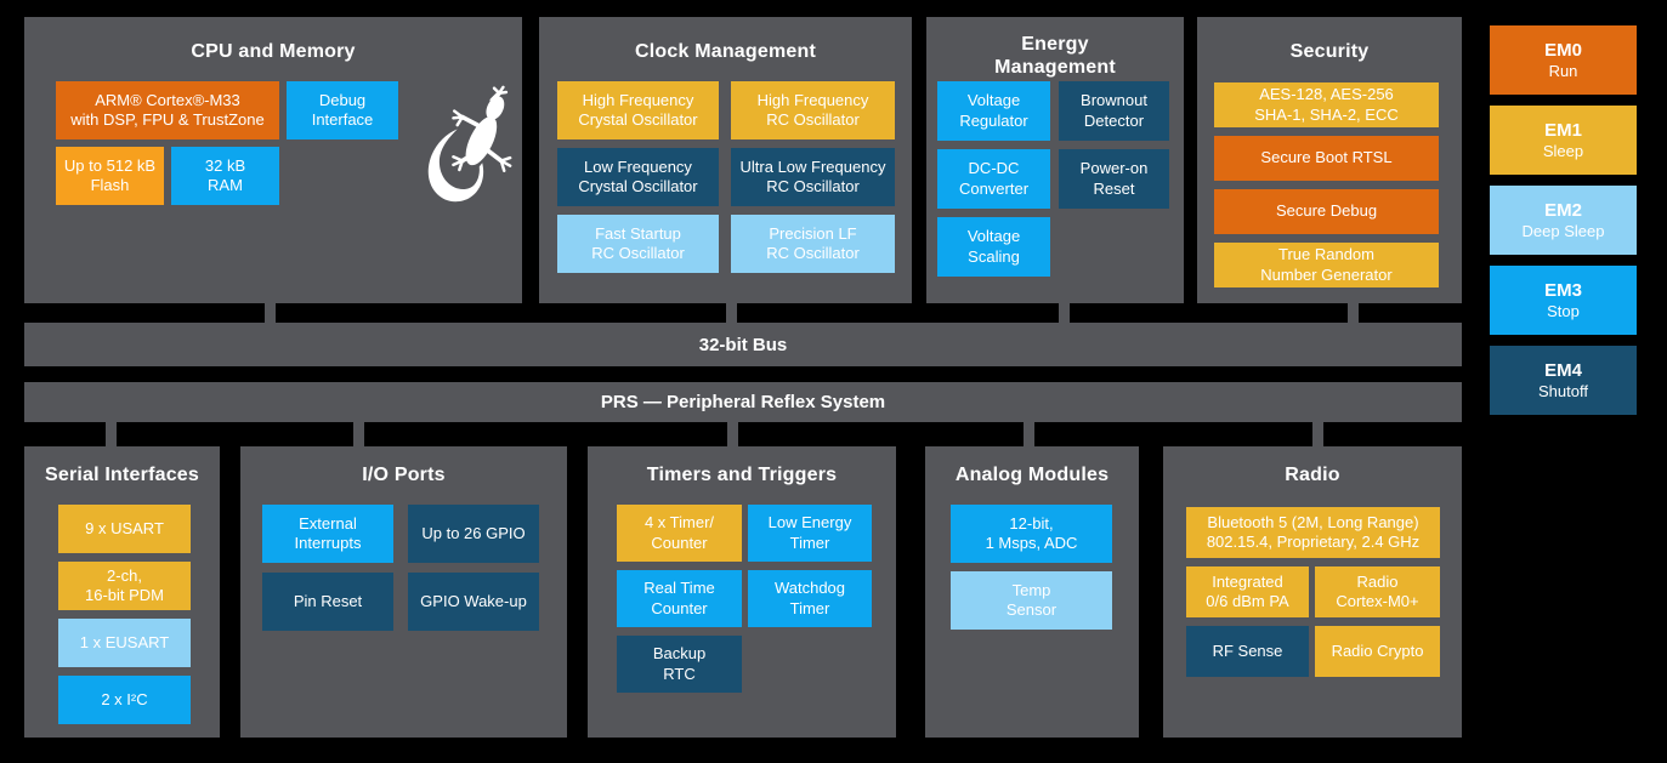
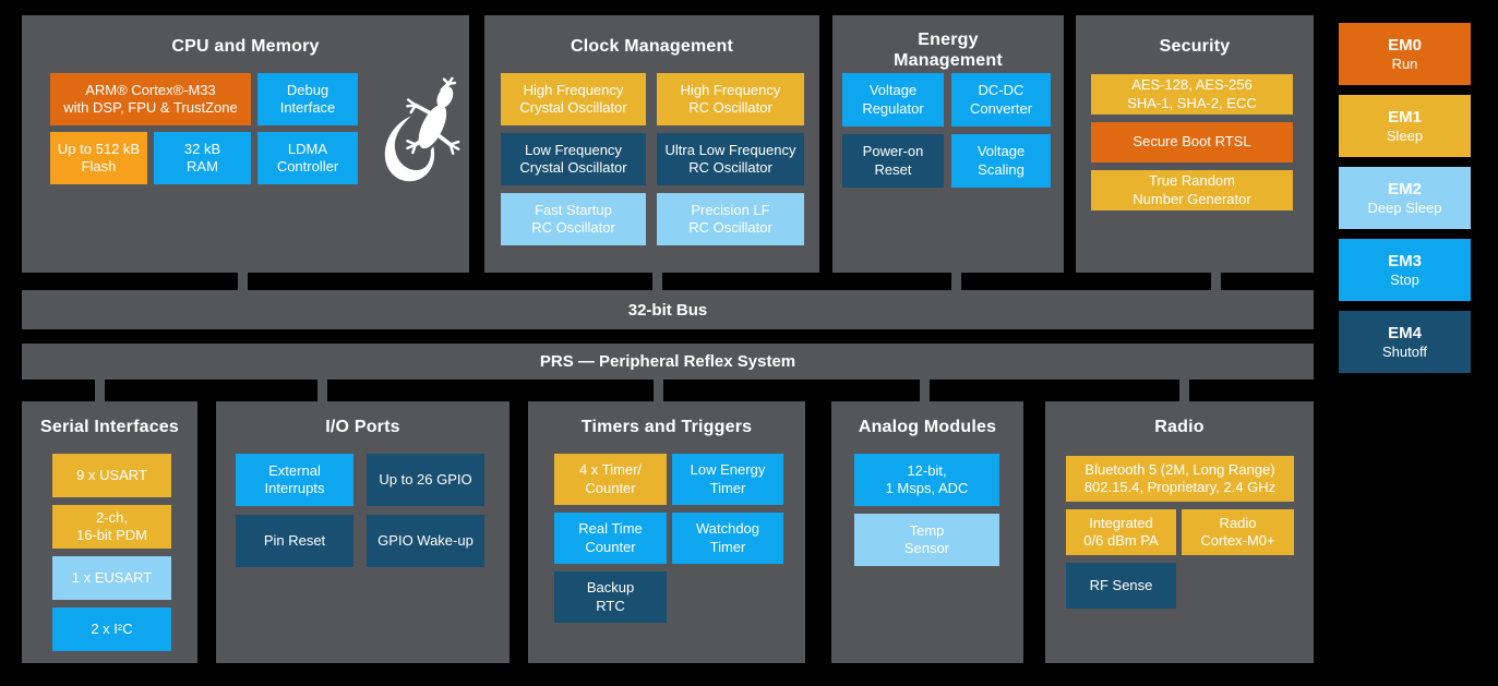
  CPU and Memory
  ARM® Cortex®-M33
  with DSP, FPU & TrustZone
  Debug
  Interface
  Up to 512 kB
  Flash
  32 kB
  RAM
+ LDMA
+ Controller
  Clock Management
  High Frequency
  Crystal Oscillator
  High Frequency
  RC Oscillator
  Low Frequency
  Crystal Oscillator
  Ultra Low Frequency
  RC Oscillator
  Fast Startup
  RC Oscillator
  Precision LF
  RC Oscillator
  Energy Management
  Voltage
  Regulator
- Brownout
- Detector
  DC-DC
  Converter
  Power-on
  Reset
  Voltage
  Scaling
  Security
  AES-128, AES-256
  SHA-1, SHA-2, ECC
  Secure Boot RTSL
- Secure Debug
  True Random
  Number Generator
  32-bit Bus
  PRS — Peripheral Reflex System
  Serial Interfaces
  9 x USART
  2-ch,
  16-bit PDM
  1 x EUSART
  2 x I²C
  I/O Ports
  External
  Interrupts
  Up to 26 GPIO
  Pin Reset
  GPIO Wake-up
  Timers and Triggers
  4 x Timer/
  Counter
  Low Energy
  Timer
  Real Time
  Counter
  Watchdog
  Timer
  Backup
  RTC
  Analog Modules
  12-bit,
  1 Msps, ADC
  Temp
  Sensor
  Radio
  Bluetooth 5 (2M, Long Range)
  802.15.4, Proprietary, 2.4 GHz
  Integrated
  0/6 dBm PA
  Radio
  Cortex-M0+
  RF Sense
- Radio Crypto
  EM0
  Run
  EM1
  Sleep
  EM2
  Deep Sleep
  EM3
  Stop
  EM4
  Shutoff
